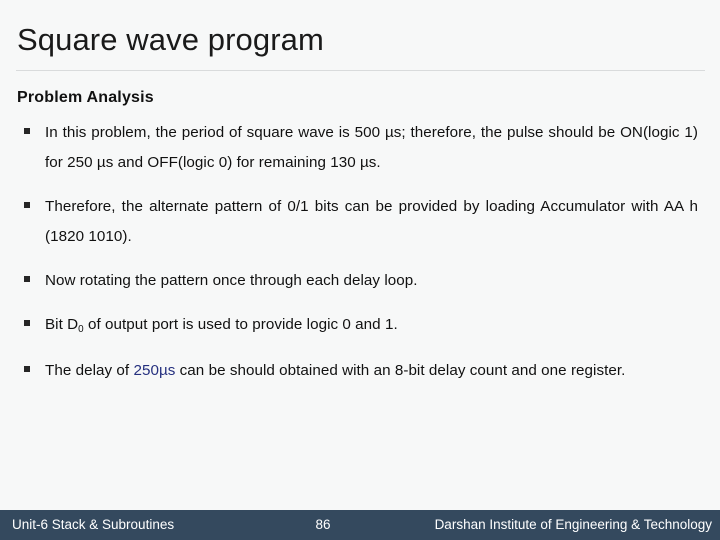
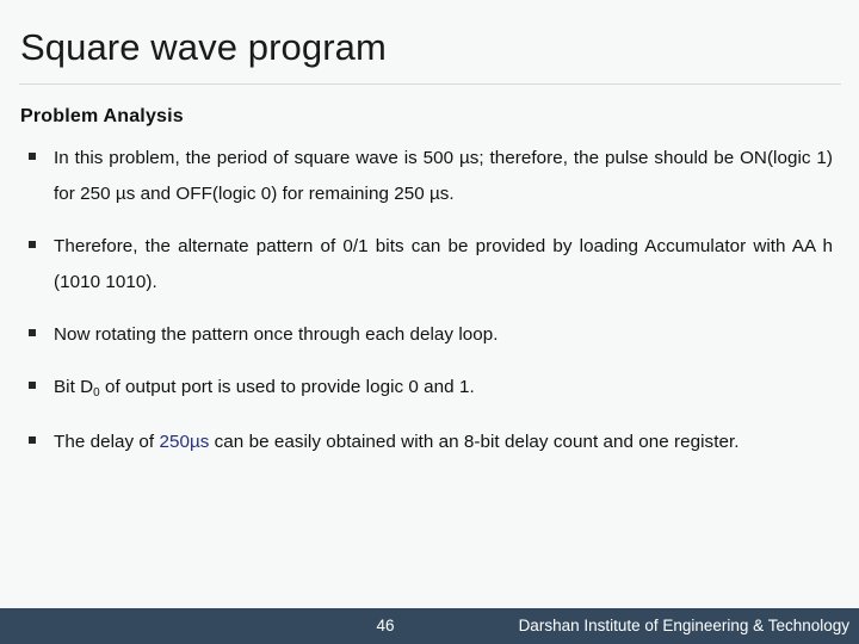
  Square wave program
  Problem Analysis
- In this problem, the period of square wave is 500 µs; therefore, the pulse should be ON(logic 1) for 250 µs and OFF(logic 0) for remaining 130 µs.
+ In this problem, the period of square wave is 500 µs; therefore, the pulse should be ON(logic 1) for 250 µs and OFF(logic 0) for remaining 250 µs.
- Therefore, the alternate pattern of 0/1 bits can be provided by loading Accumulator with AA h (1820 1010).
+ Therefore, the alternate pattern of 0/1 bits can be provided by loading Accumulator with AA h (1010 1010).
  Now rotating the pattern once through each delay loop.
  Bit D0 of output port is used to provide logic 0 and 1.
- The delay of 250µs can be should obtained with an 8-bit delay count and one register.
+ The delay of 250µs can be easily obtained with an 8-bit delay count and one register.
- Unit-6 Stack & Subroutines
- 86
+ 46
  Darshan Institute of Engineering & Technology
